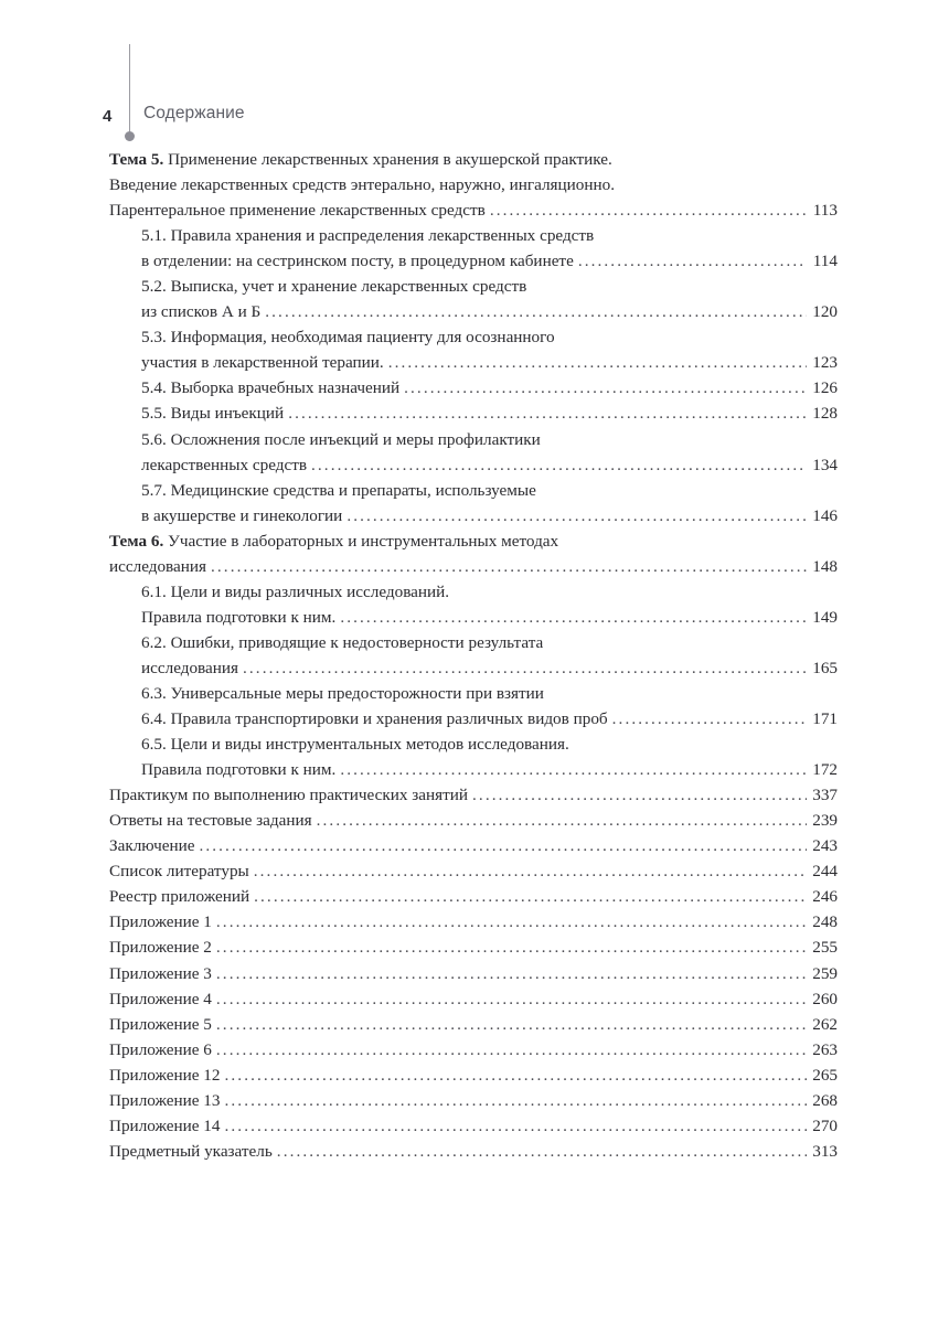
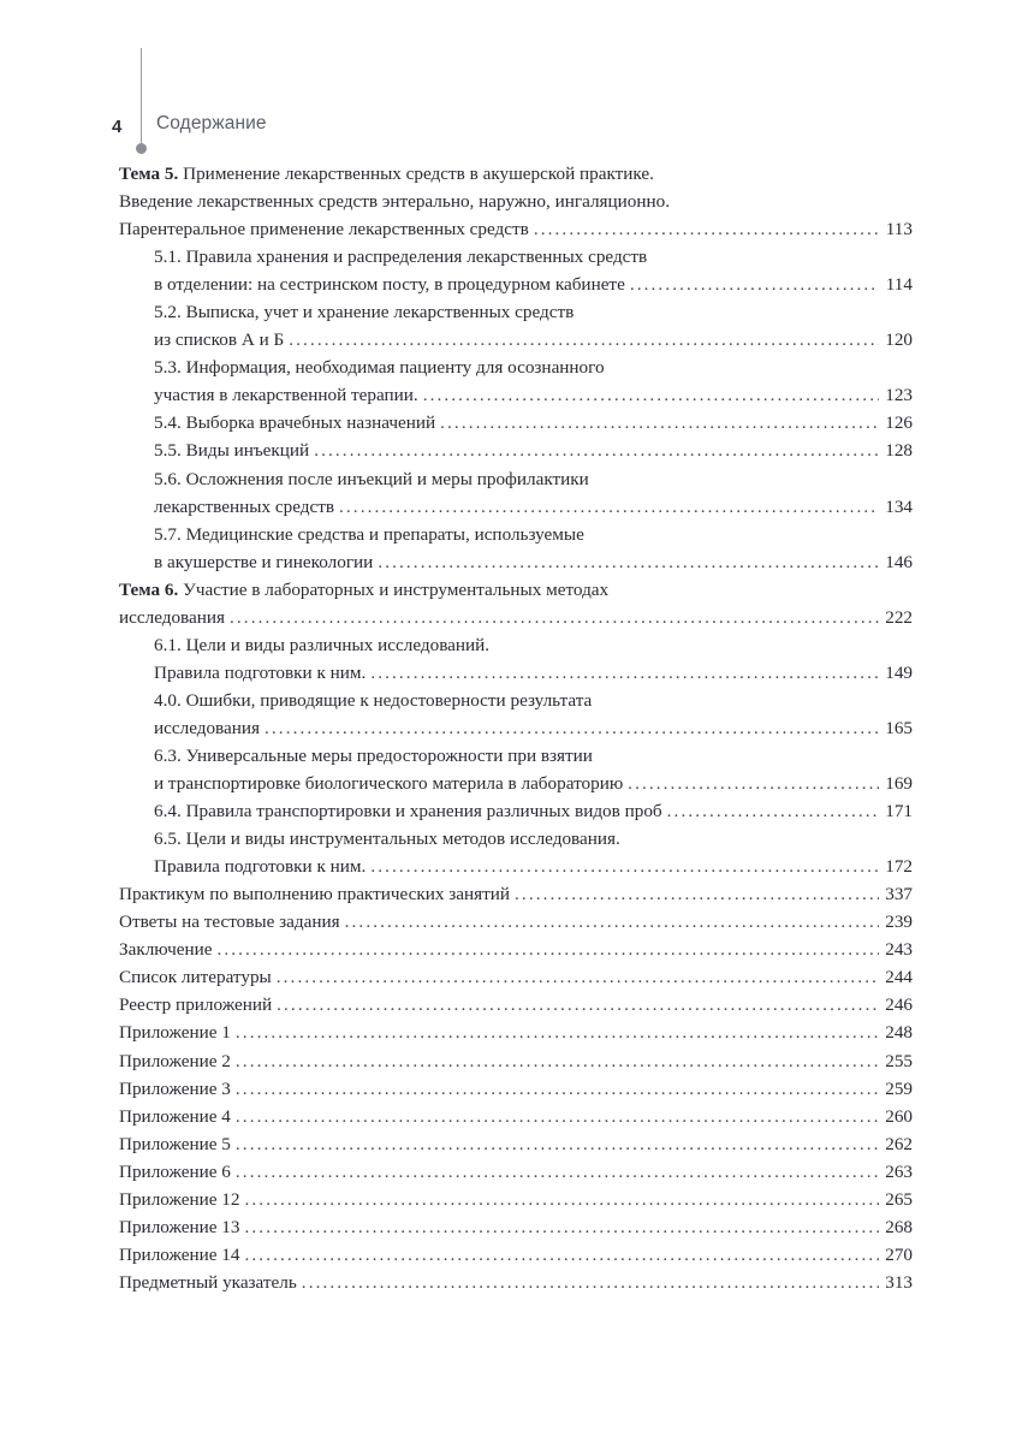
  4
  Содержание
- Тема 5. Применение лекарственных хранения в акушерской практике.
+ Тема 5. Применение лекарственных средств в акушерской практике.
  Введение лекарственных средств энтерально, наружно, ингаляционно.
  Парентеральное применение лекарственных средств
  113
  5.1. Правила хранения и распределения лекарственных средств
  в отделении: на сестринском посту, в процедурном кабинете
  114
  5.2. Выписка, учет и хранение лекарственных средств
  из списков А и Б
  120
  5.3. Информация, необходимая пациенту для осознанного
  участия в лекарственной терапии.
  123
  5.4. Выборка врачебных назначений
  126
  5.5. Виды инъекций
  128
  5.6. Осложнения после инъекций и меры профилактики
  лекарственных средств
  134
  5.7. Медицинские средства и препараты, используемые
  в акушерстве и гинекологии
  146
  Тема 6. Участие в лабораторных и инструментальных методах
  исследования
- 148
+ 222
  6.1. Цели и виды различных исследований.
  Правила подготовки к ним.
  149
- 6.2. Ошибки, приводящие к недостоверности результата
+ 4.0. Ошибки, приводящие к недостоверности результата
  исследования
  165
  6.3. Универсальные меры предосторожности при взятии
+ и транспортировке биологического материла в лабораторию
+ 169
  6.4. Правила транспортировки и хранения различных видов проб
  171
  6.5. Цели и виды инструментальных методов исследования.
  Правила подготовки к ним.
  172
  Практикум по выполнению практических занятий
  337
  Ответы на тестовые задания
  239
  Заключение
  243
  Список литературы
  244
  Реестр приложений
  246
  Приложение 1
  248
  Приложение 2
  255
  Приложение 3
  259
  Приложение 4
  260
  Приложение 5
  262
  Приложение 6
  263
  Приложение 12
  265
  Приложение 13
  268
  Приложение 14
  270
  Предметный указатель
  313
